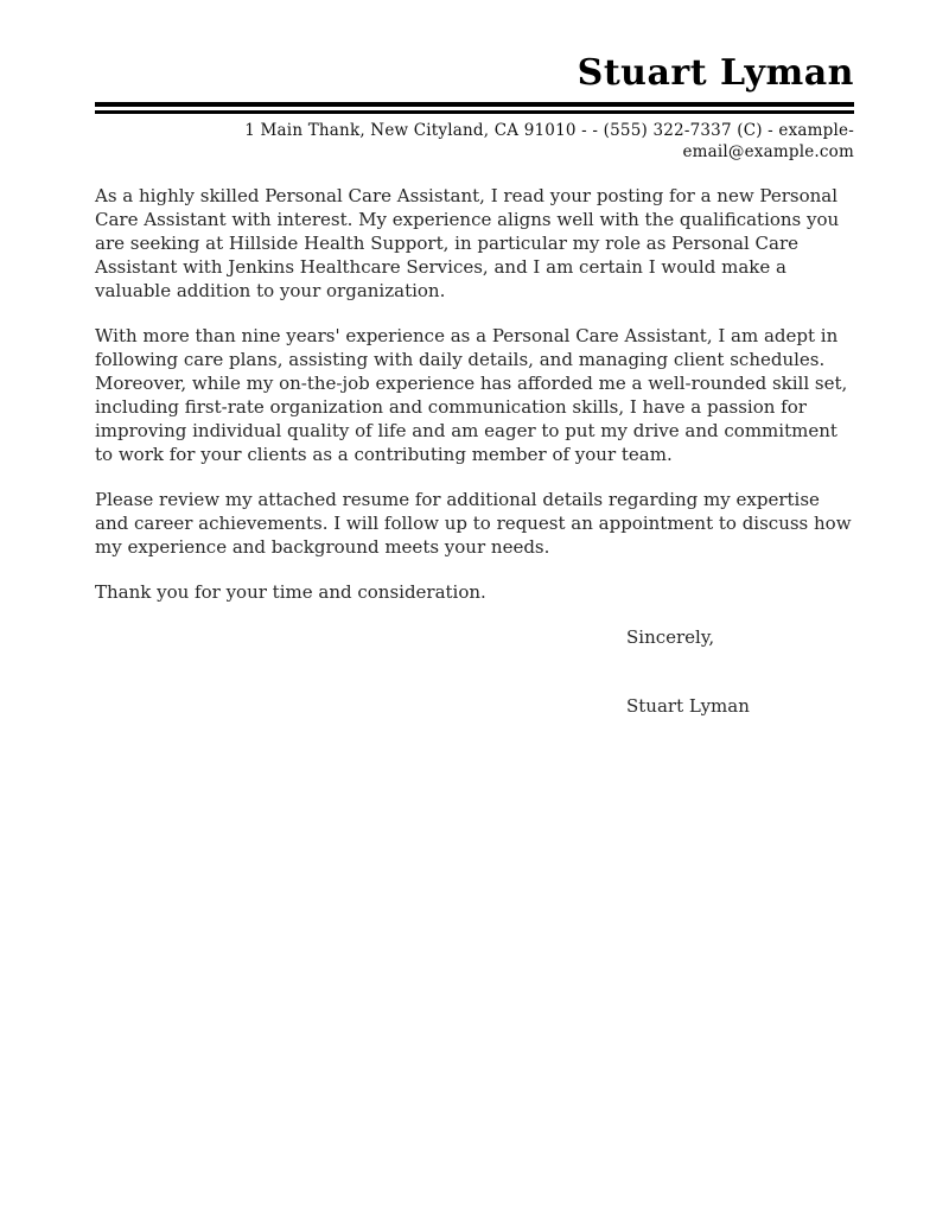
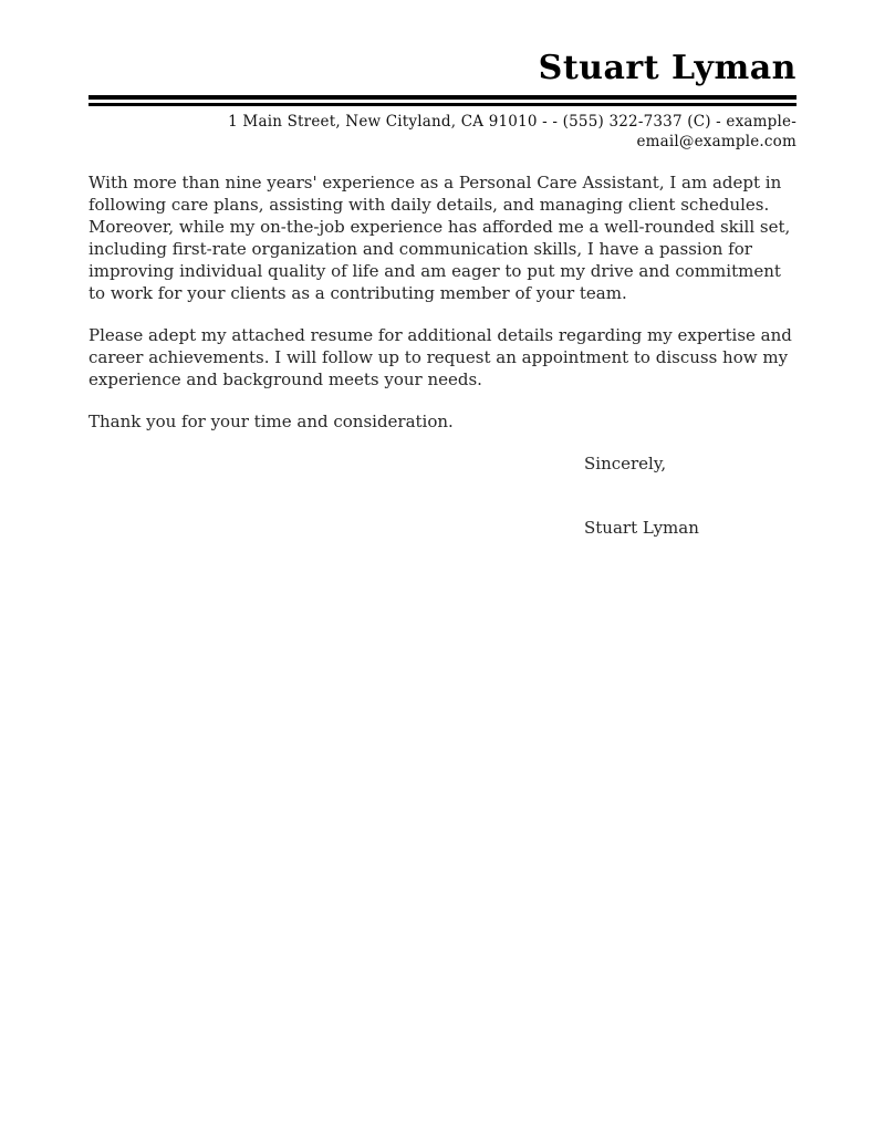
  Stuart Lyman
- 1 Main Thank, New Cityland, CA 91010 - - (555) 322-7337 (C) - example-email@example.com
+ 1 Main Street, New Cityland, CA 91010 - - (555) 322-7337 (C) - example-email@example.com
- As a highly skilled Personal Care Assistant, I read your posting for a new Personal Care Assistant with interest. My experience aligns well with the qualifications you are seeking at Hillside Health Support, in particular my role as Personal Care Assistant with Jenkins Healthcare Services, and I am certain I would make a valuable addition to your organization.
  With more than nine years' experience as a Personal Care Assistant, I am adept in following care plans, assisting with daily details, and managing client schedules. Moreover, while my on-the-job experience has afforded me a well-rounded skill set, including first-rate organization and communication skills, I have a passion for improving individual quality of life and am eager to put my drive and commitment to work for your clients as a contributing member of your team.
- Please review my attached resume for additional details regarding my expertise and career achievements. I will follow up to request an appointment to discuss how my experience and background meets your needs.
+ Please adept my attached resume for additional details regarding my expertise and career achievements. I will follow up to request an appointment to discuss how my experience and background meets your needs.
  Thank you for your time and consideration.
  Sincerely,
  Stuart Lyman
